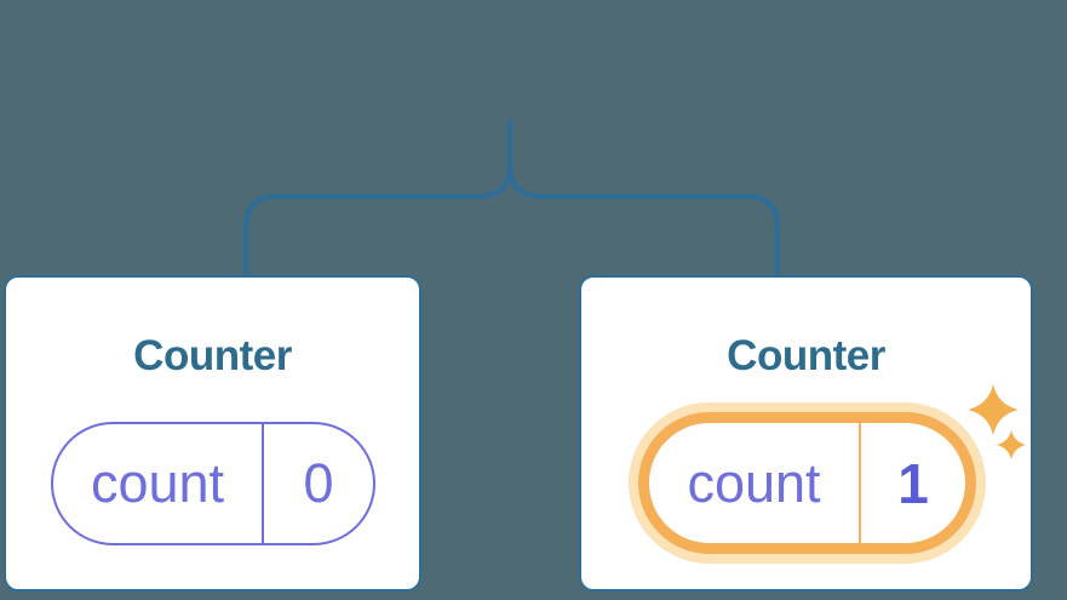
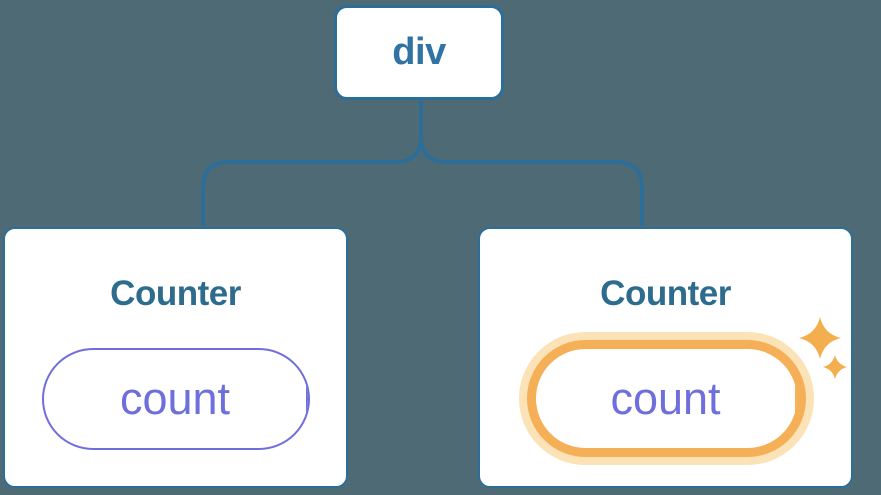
+ div
  Counter
  count
- 0
  Counter
  count
- 1
